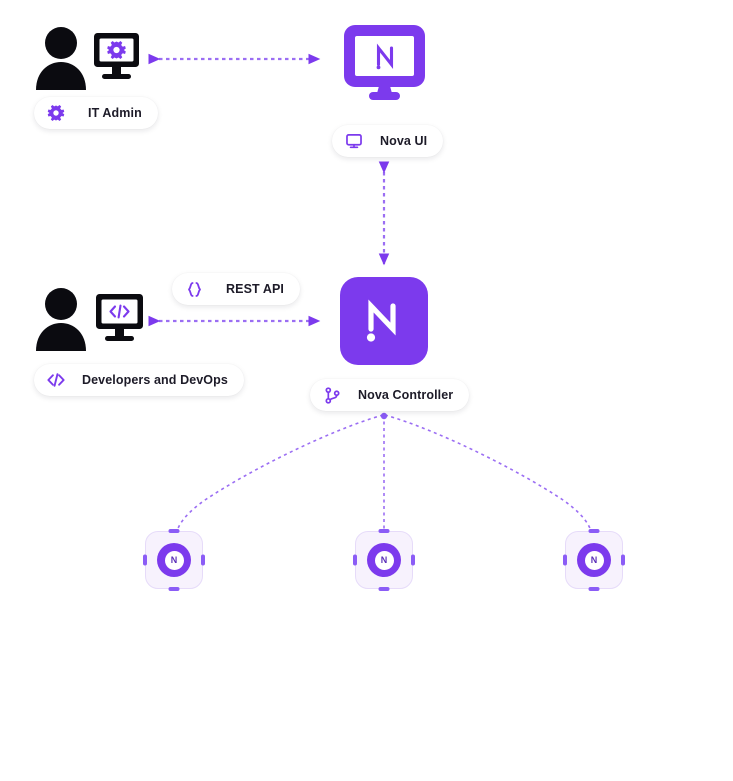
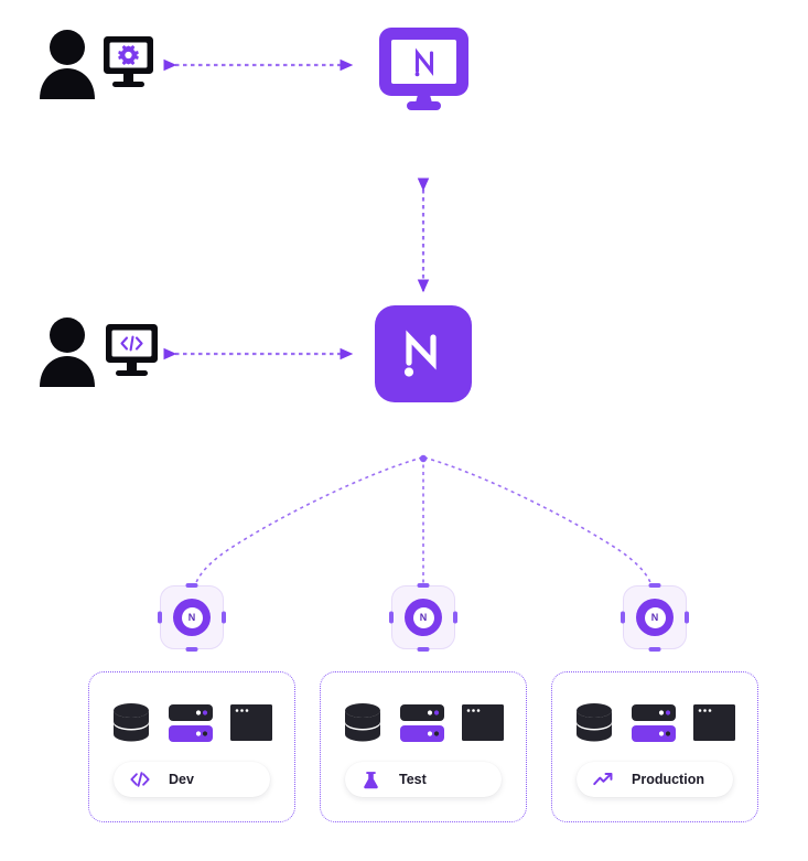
- IT Admin
- Nova UI
- Developers and DevOps
- REST API
- Nova Controller
  N
  N
  N
+ Dev
+ Test
+ Production
